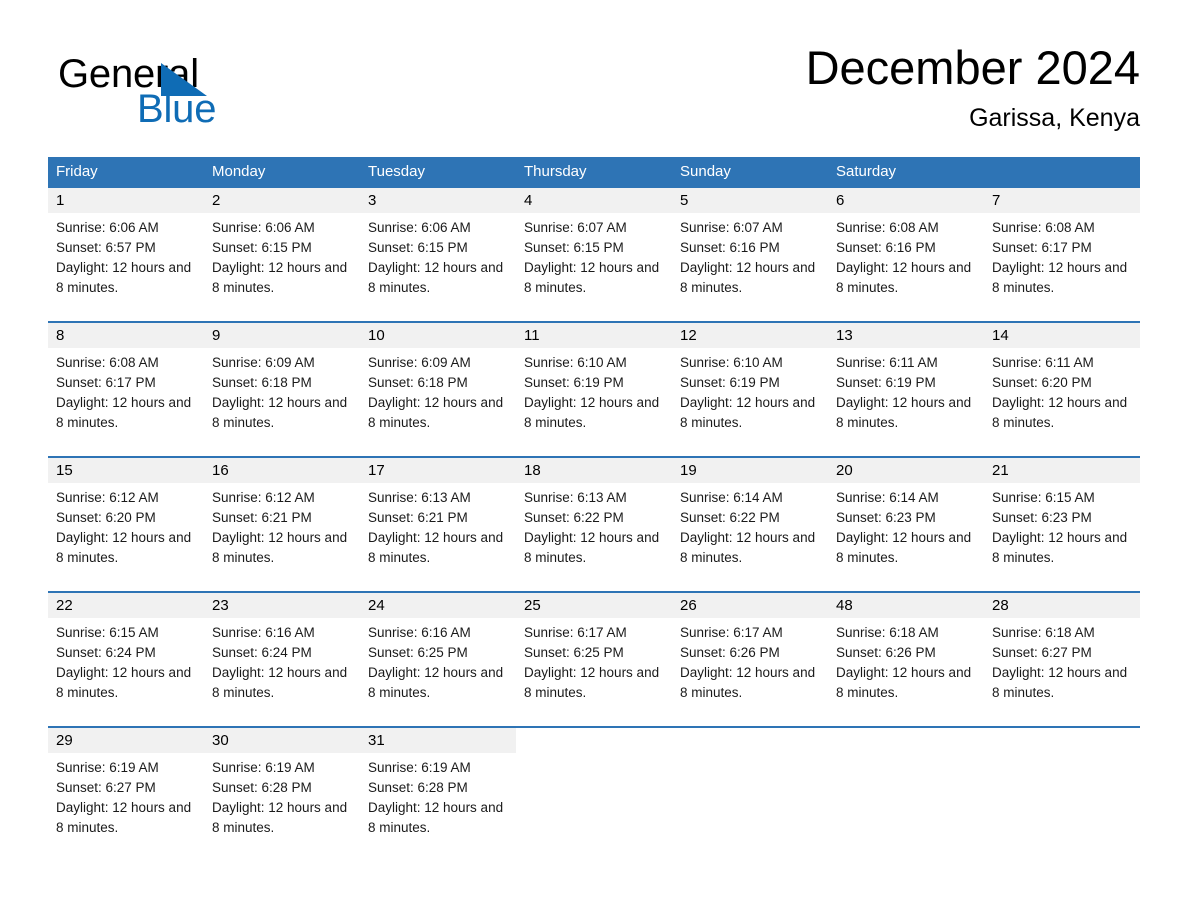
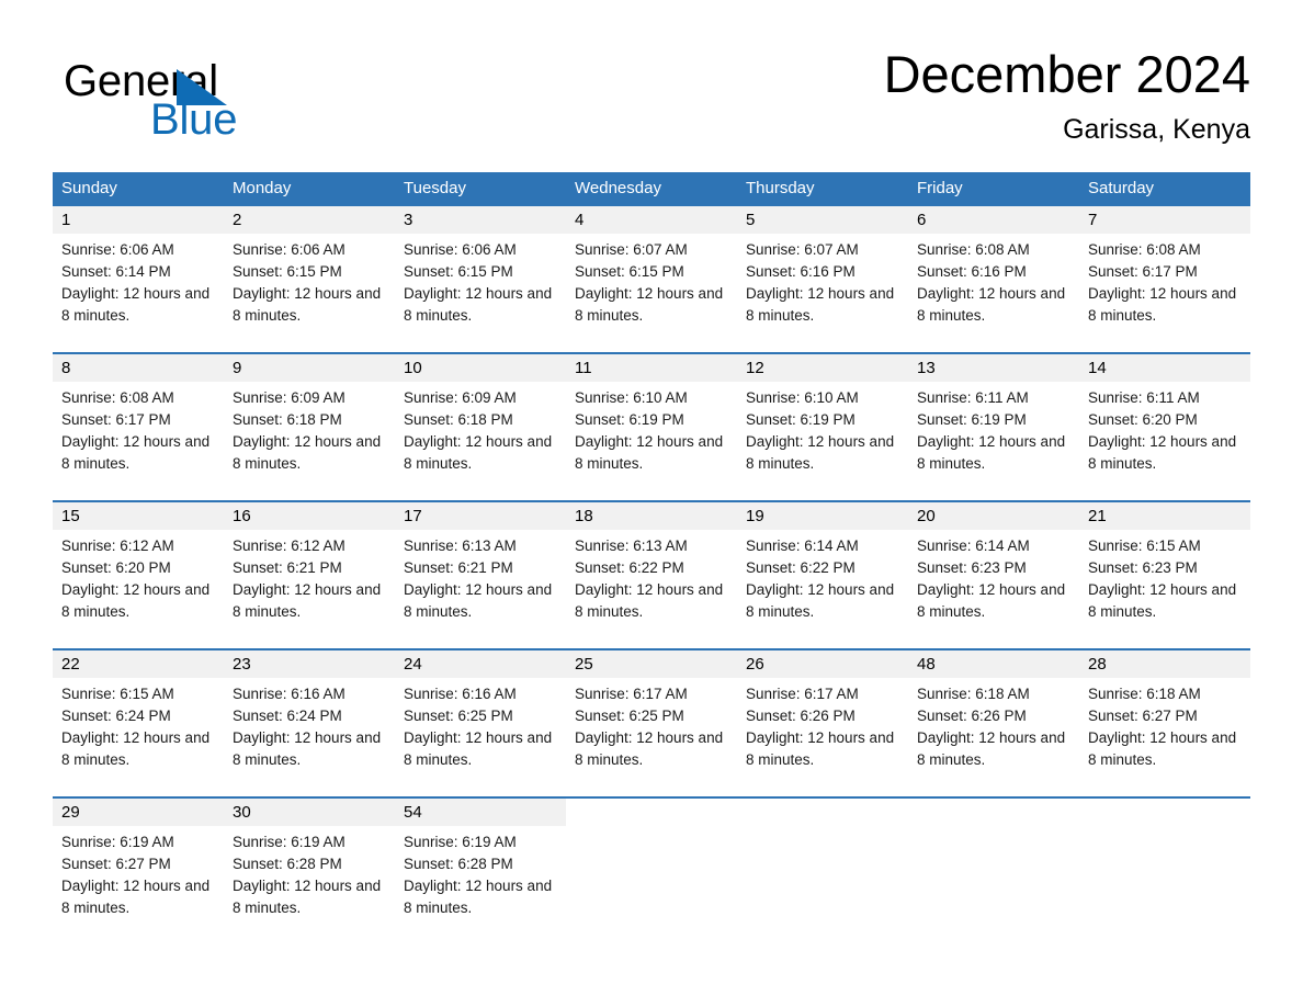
  Geneal
  Blue
  December 2024
  Garissa, Kenya
- Friday
+ Sunday
  Monday
  Tuesday
+ Wednesday
  Thursday
- Sunday
+ Friday
  Saturday
  1
  Sunrise: 6:06 AM
- Sunset: 6:57 PM
+ Sunset: 6:14 PM
  Daylight: 12 hours and 8 minutes.
  2
  Sunrise: 6:06 AM
  Sunset: 6:15 PM
  Daylight: 12 hours and 8 minutes.
  3
  Sunrise: 6:06 AM
  Sunset: 6:15 PM
  Daylight: 12 hours and 8 minutes.
  4
  Sunrise: 6:07 AM
  Sunset: 6:15 PM
  Daylight: 12 hours and 8 minutes.
  5
  Sunrise: 6:07 AM
  Sunset: 6:16 PM
  Daylight: 12 hours and 8 minutes.
  6
  Sunrise: 6:08 AM
  Sunset: 6:16 PM
  Daylight: 12 hours and 8 minutes.
  7
  Sunrise: 6:08 AM
  Sunset: 6:17 PM
  Daylight: 12 hours and 8 minutes.
  8
  Sunrise: 6:08 AM
  Sunset: 6:17 PM
  Daylight: 12 hours and 8 minutes.
  9
  Sunrise: 6:09 AM
  Sunset: 6:18 PM
  Daylight: 12 hours and 8 minutes.
  10
  Sunrise: 6:09 AM
  Sunset: 6:18 PM
  Daylight: 12 hours and 8 minutes.
  11
  Sunrise: 6:10 AM
  Sunset: 6:19 PM
  Daylight: 12 hours and 8 minutes.
  12
  Sunrise: 6:10 AM
  Sunset: 6:19 PM
  Daylight: 12 hours and 8 minutes.
  13
  Sunrise: 6:11 AM
  Sunset: 6:19 PM
  Daylight: 12 hours and 8 minutes.
  14
  Sunrise: 6:11 AM
  Sunset: 6:20 PM
  Daylight: 12 hours and 8 minutes.
  15
  Sunrise: 6:12 AM
  Sunset: 6:20 PM
  Daylight: 12 hours and 8 minutes.
  16
  Sunrise: 6:12 AM
  Sunset: 6:21 PM
  Daylight: 12 hours and 8 minutes.
  17
  Sunrise: 6:13 AM
  Sunset: 6:21 PM
  Daylight: 12 hours and 8 minutes.
  18
  Sunrise: 6:13 AM
  Sunset: 6:22 PM
  Daylight: 12 hours and 8 minutes.
  19
  Sunrise: 6:14 AM
  Sunset: 6:22 PM
  Daylight: 12 hours and 8 minutes.
  20
  Sunrise: 6:14 AM
  Sunset: 6:23 PM
  Daylight: 12 hours and 8 minutes.
  21
  Sunrise: 6:15 AM
  Sunset: 6:23 PM
  Daylight: 12 hours and 8 minutes.
  22
  Sunrise: 6:15 AM
  Sunset: 6:24 PM
  Daylight: 12 hours and 8 minutes.
  23
  Sunrise: 6:16 AM
  Sunset: 6:24 PM
  Daylight: 12 hours and 8 minutes.
  24
  Sunrise: 6:16 AM
  Sunset: 6:25 PM
  Daylight: 12 hours and 8 minutes.
  25
  Sunrise: 6:17 AM
  Sunset: 6:25 PM
  Daylight: 12 hours and 8 minutes.
  26
  Sunrise: 6:17 AM
  Sunset: 6:26 PM
  Daylight: 12 hours and 8 minutes.
  48
  Sunrise: 6:18 AM
  Sunset: 6:26 PM
  Daylight: 12 hours and 8 minutes.
  28
  Sunrise: 6:18 AM
  Sunset: 6:27 PM
  Daylight: 12 hours and 8 minutes.
  29
  Sunrise: 6:19 AM
  Sunset: 6:27 PM
  Daylight: 12 hours and 8 minutes.
  30
  Sunrise: 6:19 AM
  Sunset: 6:28 PM
  Daylight: 12 hours and 8 minutes.
- 31
+ 54
  Sunrise: 6:19 AM
  Sunset: 6:28 PM
  Daylight: 12 hours and 8 minutes.
